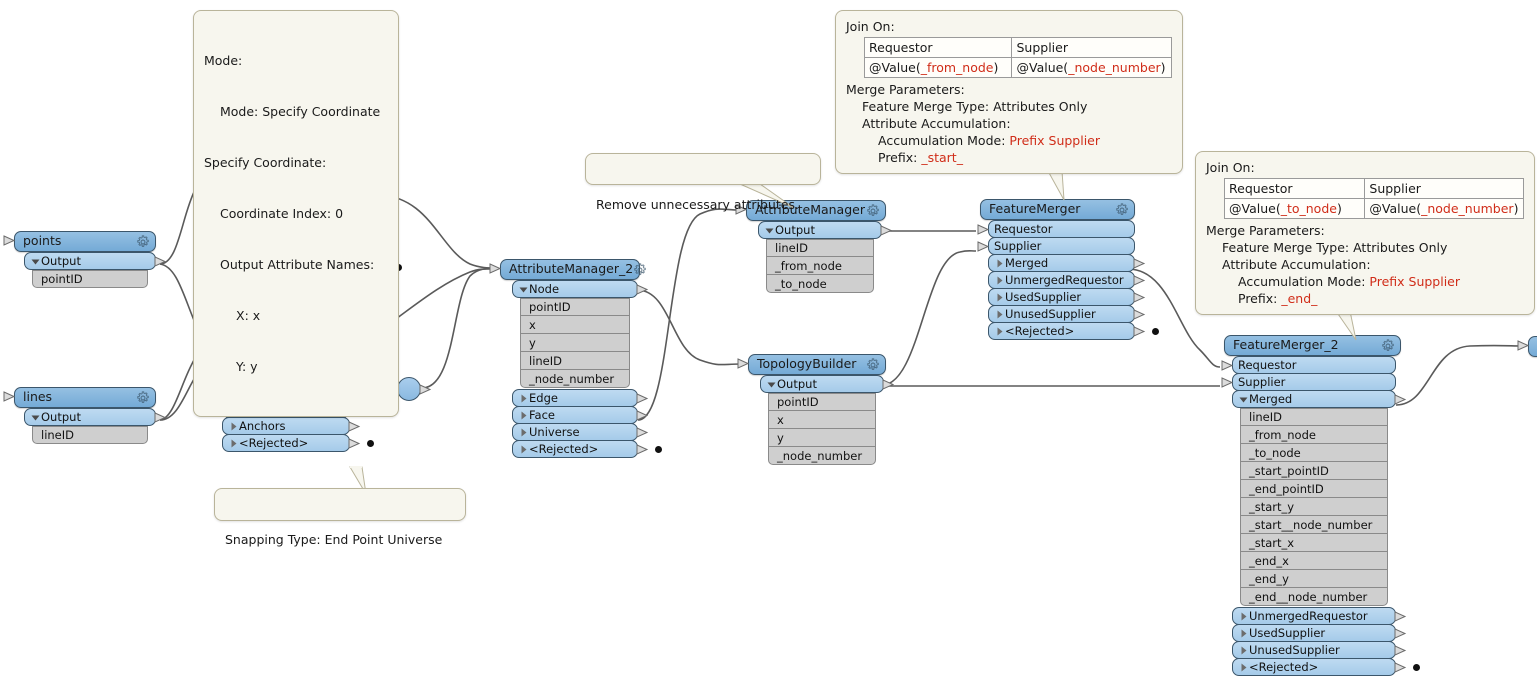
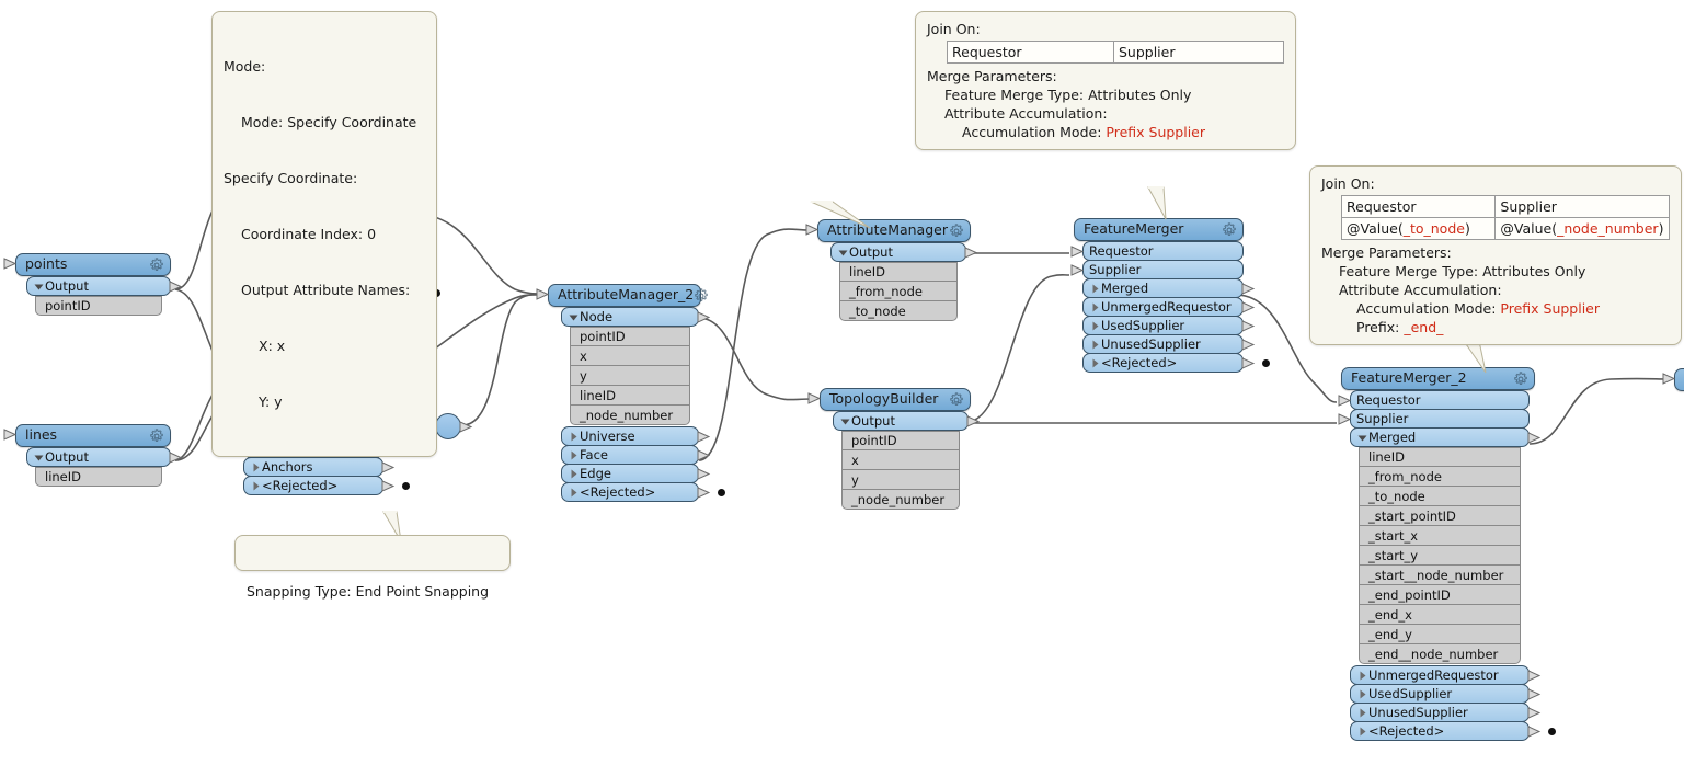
  points
  Output
  pointID
  lines
  Output
  lineID
  Anchors
  <Rejected>
  AttributeManager_2
  Node
  pointID
  x
  y
  lineID
  _node_number
- Edge
+ Universe
  Face
- Universe
+ Edge
  <Rejected>
  AttributeManager
  Output
  lineID
  _from_node
  _to_node
  TopologyBuilder
  Output
  pointID
  x
  y
  _node_number
  FeatureMerger
  Requestor
  Supplier
  Merged
  UnmergedRequestor
  UsedSupplier
  UnusedSupplier
  <Rejected>
  FeatureMerger_2
  Requestor
  Supplier
  Merged
  lineID
  _from_node
  _to_node
  _start_pointID
- _end_pointID
+ _start_x
  _start_y
  _start__node_number
- _start_x
+ _end_pointID
  _end_x
  _end_y
  _end__node_number
  UnmergedRequestor
  UsedSupplier
  UnusedSupplier
  <Rejected>
  Mode:
  Mode: Specify Coordinate
  Specify Coordinate:
  Coordinate Index: 0
  Output Attribute Names:
  X: x
  Y: y
- Remove unnecessary attributes.
- Snapping Type: End Point Universe
+ Snapping Type: End Point Snapping
  Join On:
  Requestor	Supplier
- @Value(_from_node)	@Value(_node_number)
  Merge Parameters:
  Feature Merge Type: Attributes Only
  Attribute Accumulation:
  Accumulation Mode: Prefix Supplier
- Prefix: _start_
  Join On:
  Requestor	Supplier
  @Value(_to_node)	@Value(_node_number)
  Merge Parameters:
  Feature Merge Type: Attributes Only
  Attribute Accumulation:
  Accumulation Mode: Prefix Supplier
  Prefix: _end_
